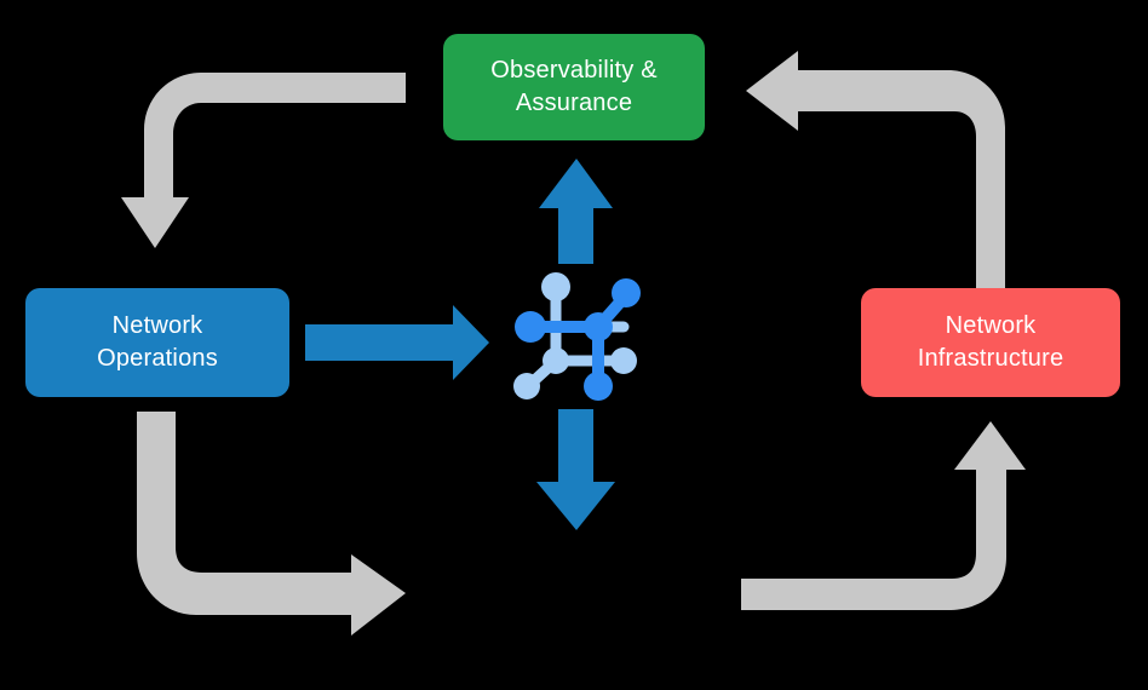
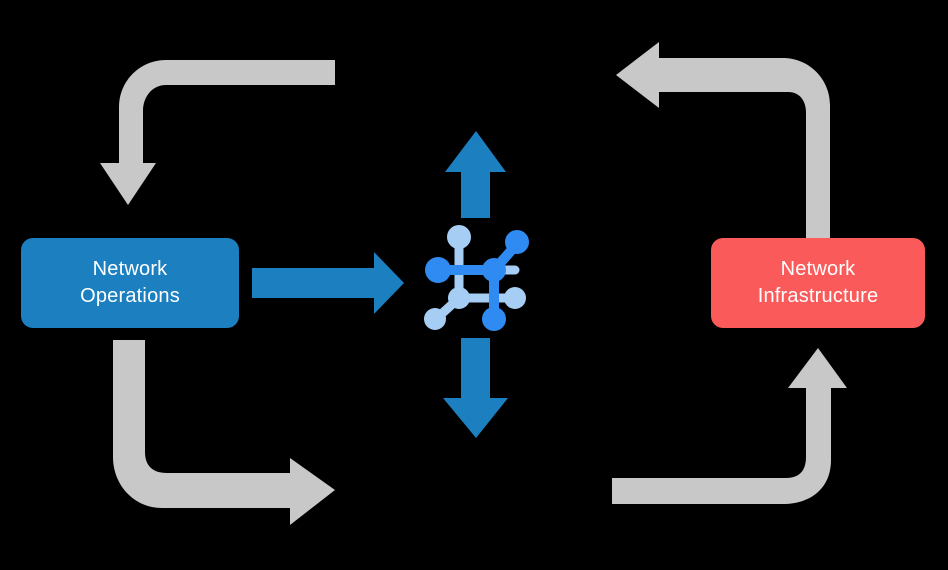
- Observability &
- Assurance
  Network
  Operations
  Network
  Infrastructure
